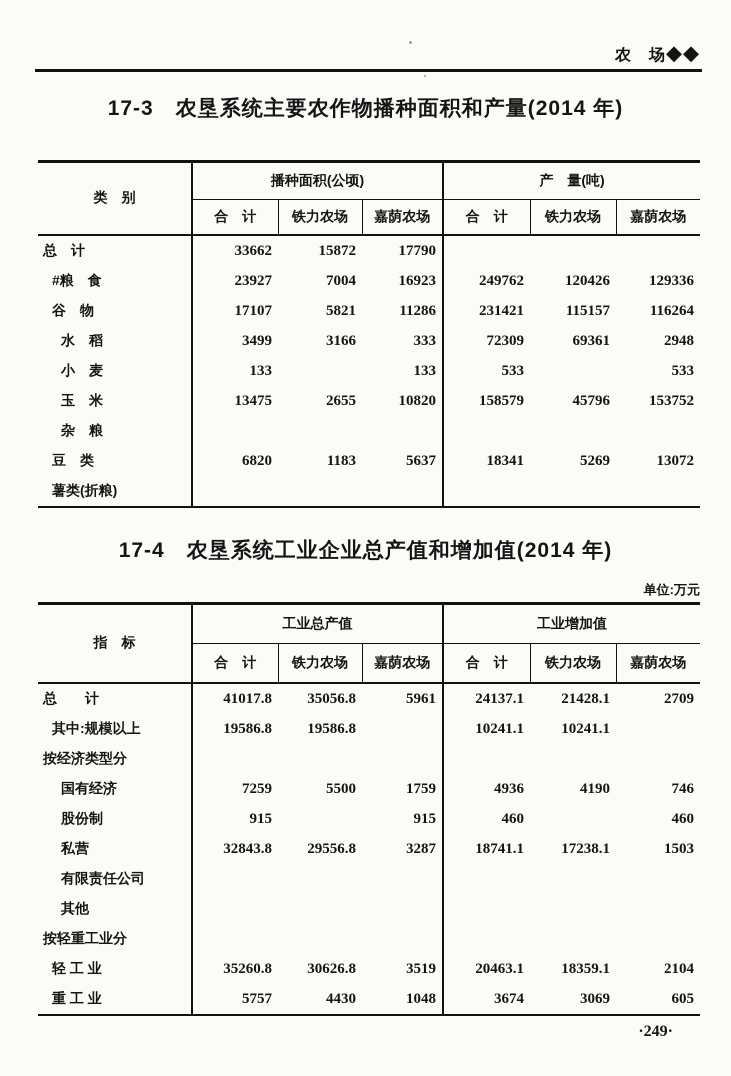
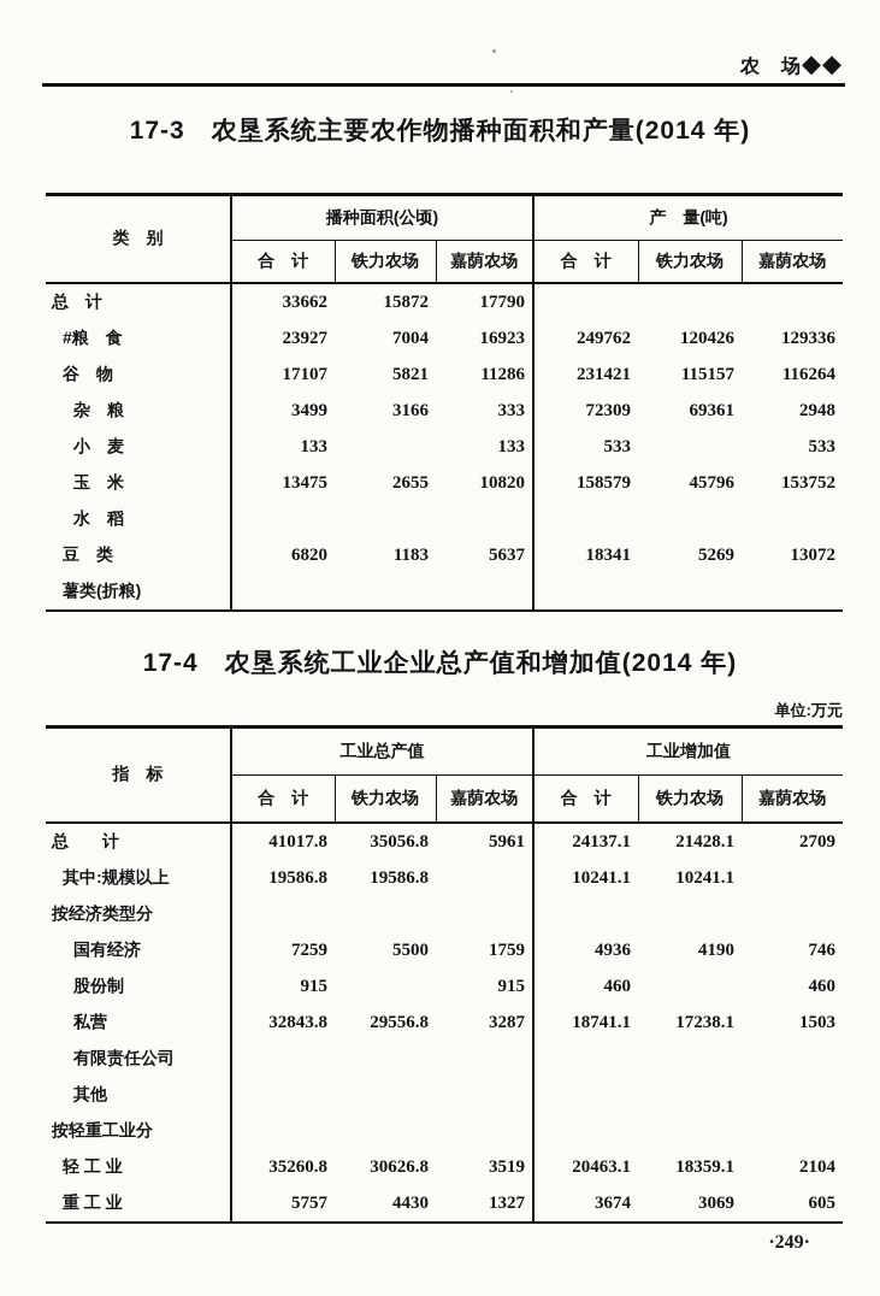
  农 场◆◆
  17-3 农垦系统主要农作物播种面积和产量(2014 年)
  类 别	播种面积(公顷)	产 量(吨)
  合 计	铁力农场	嘉荫农场	合 计	铁力农场	嘉荫农场
  总 计	33662	15872	17790
  #粮 食	23927	7004	16923	249762	120426	129336
  谷 物	17107	5821	11286	231421	115157	116264
- 水 稻	3499	3166	333	72309	69361	2948
+ 杂 粮	3499	3166	333	72309	69361	2948
  小 麦	133		133	533		533
  玉 米	13475	2655	10820	158579	45796	153752
- 杂 粮
+ 水 稻
  豆 类	6820	1183	5637	18341	5269	13072
  薯类(折粮)
  17-4 农垦系统工业企业总产值和增加值(2014 年)
  单位:万元
  指 标	工业总产值	工业增加值
  合 计	铁力农场	嘉荫农场	合 计	铁力农场	嘉荫农场
  总 计	41017.8	35056.8	5961	24137.1	21428.1	2709
  其中:规模以上	19586.8	19586.8		10241.1	10241.1
  按经济类型分
  国有经济	7259	5500	1759	4936	4190	746
  股份制	915		915	460		460
  私营	32843.8	29556.8	3287	18741.1	17238.1	1503
  有限责任公司
  其他
  按轻重工业分
  轻 工 业	35260.8	30626.8	3519	20463.1	18359.1	2104
- 重 工 业	5757	4430	1048	3674	3069	605
+ 重 工 业	5757	4430	1327	3674	3069	605
  ·249·
